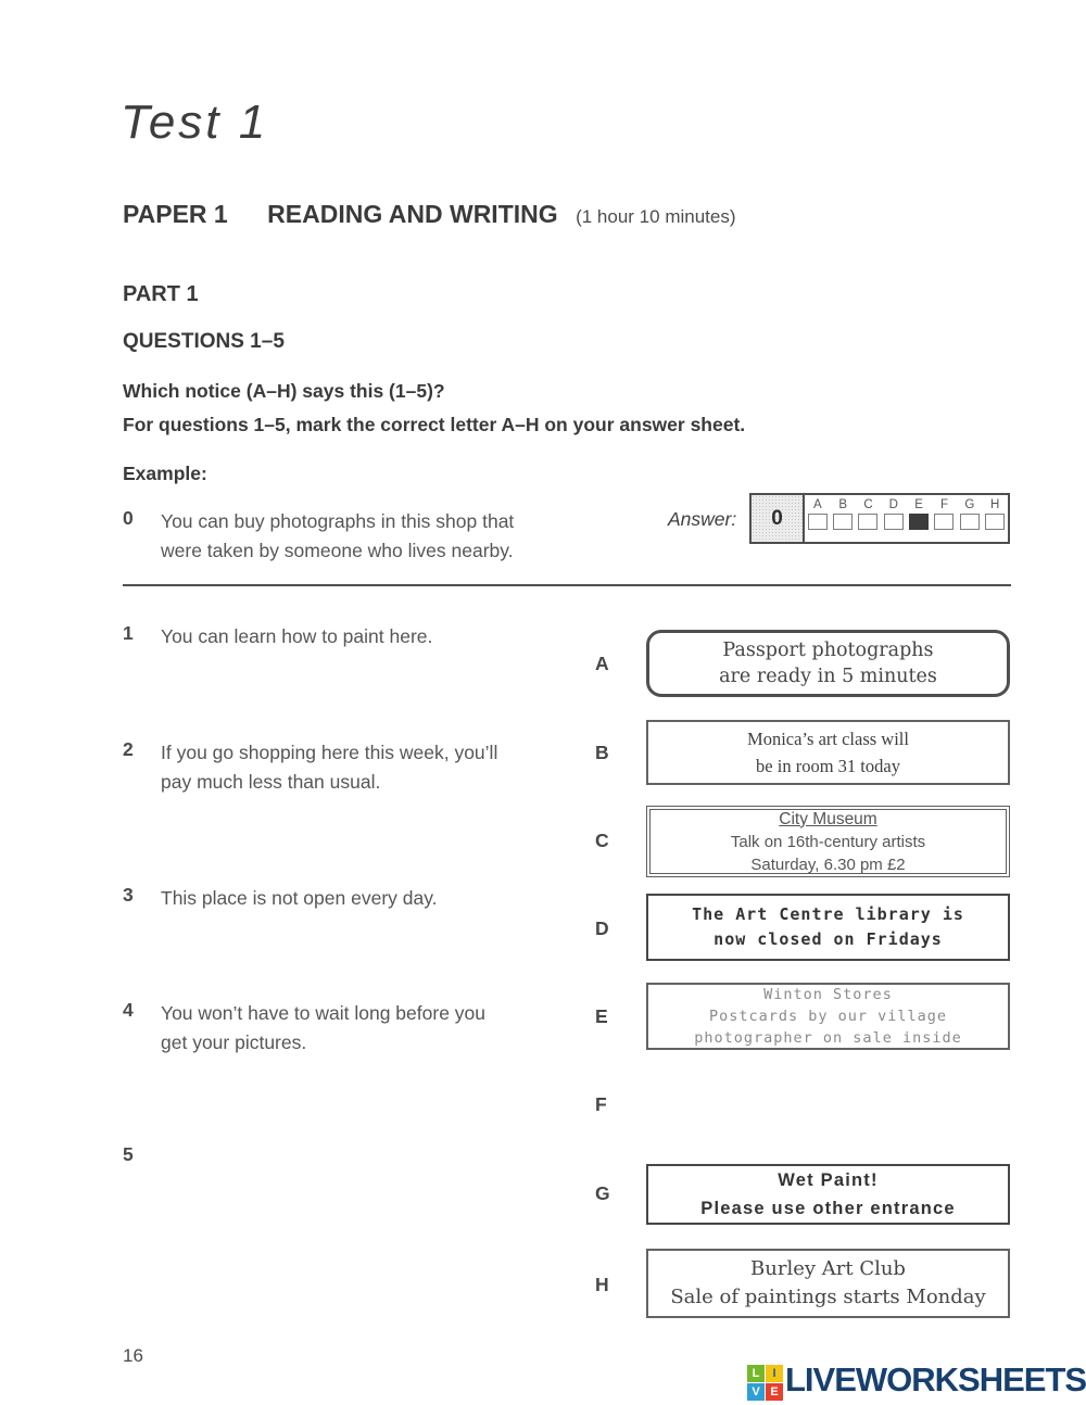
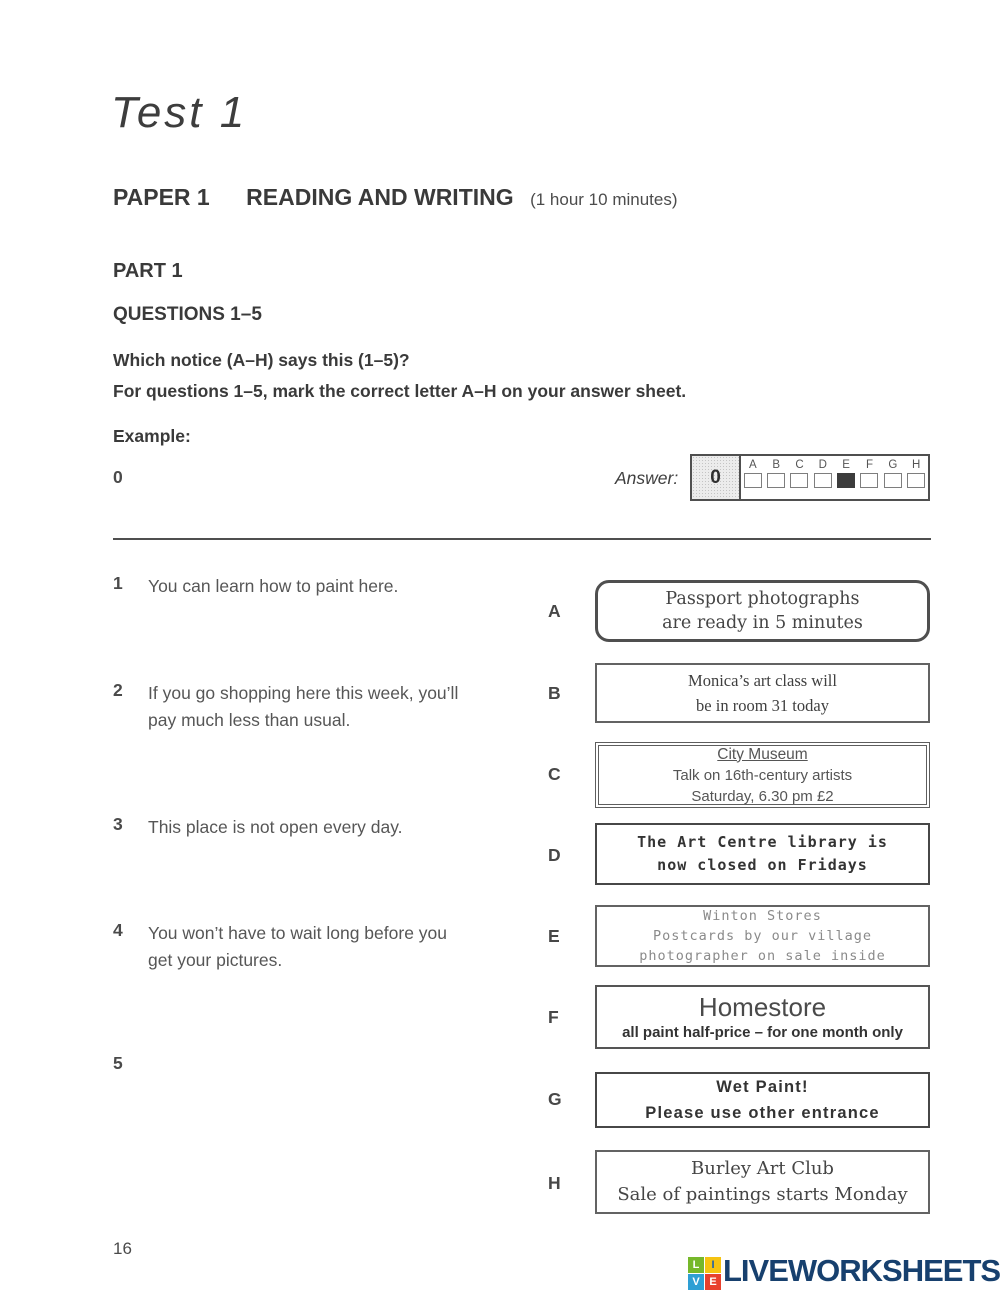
  Test 1
  PAPER 1 READING AND WRITING (1 hour 10 minutes)
  PART 1
  QUESTIONS 1–5
  Which notice (A–H) says this (1–5)?
  For questions 1–5, mark the correct letter A–H on your answer sheet.
  Example:
  0
- You can buy photographs in this shop that
- were taken by someone who lives nearby.
  Answer:
  0
  A
  B
  C
  D
  E
  F
  G
  H
  1
  You can learn how to paint here.
  2
  If you go shopping here this week, you’ll
  pay much less than usual.
  3
  This place is not open every day.
  4
  You won’t have to wait long before you
  get your pictures.
  5
  A
  B
  C
  D
  E
  F
  G
  H
  Passport photographs
  are ready in 5 minutes
  Monica’s art class will
  be in room 31 today
  City Museum
  Talk on 16th-century artists
  Saturday, 6.30 pm £2
  The Art Centre library is
  now closed on Fridays
  Winton Stores
  Postcards by our village
  photographer on sale inside
+ Homestore
+ all paint half-price – for one month only
  Wet Paint!
  Please use other entrance
  Burley Art Club
  Sale of paintings starts Monday
  16
  L
  I
  V
  E
  LIVEWORKSHEETS
